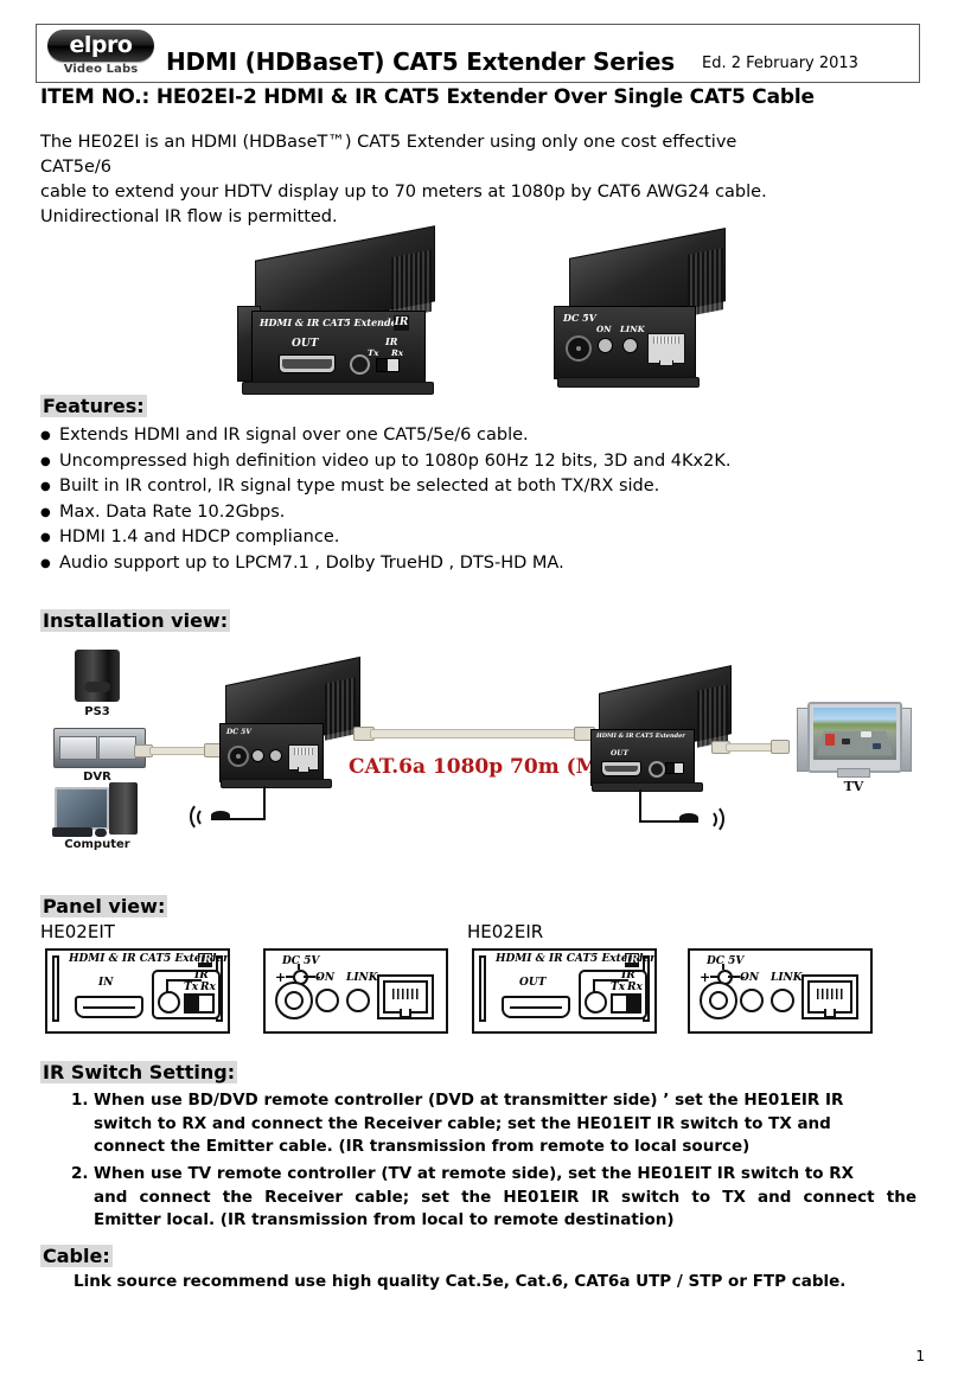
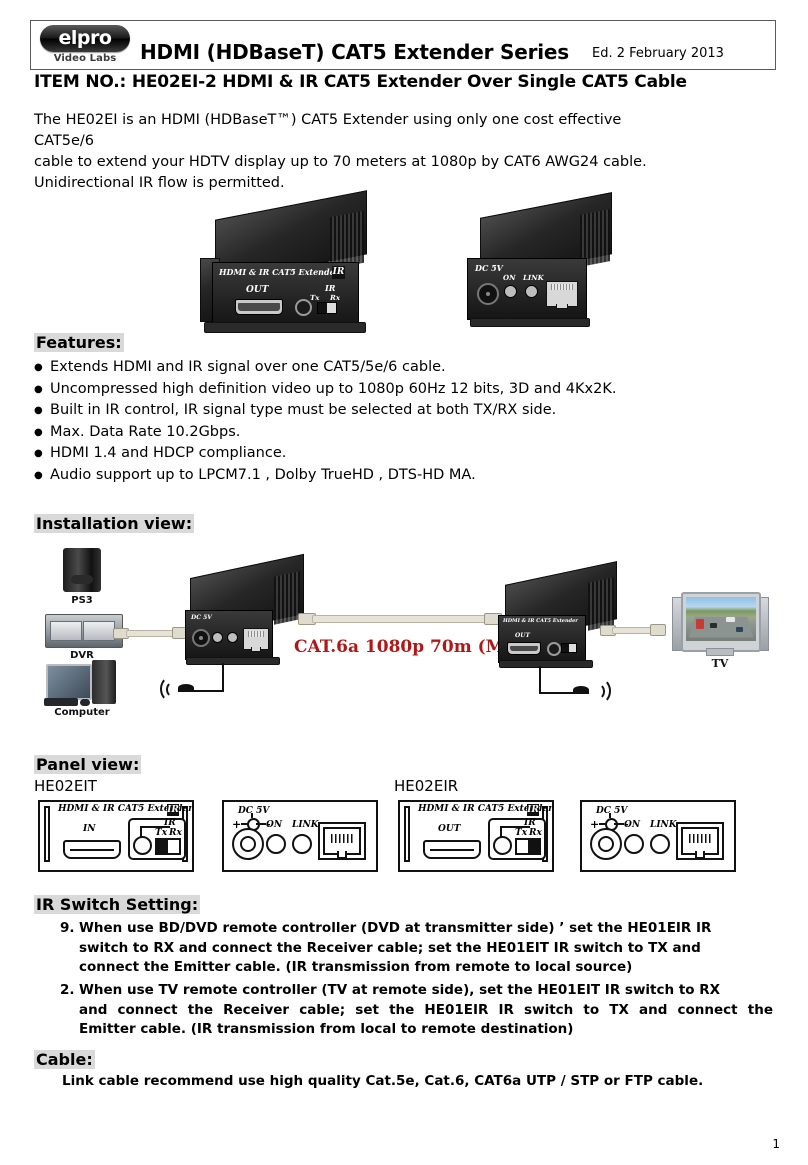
  elpro
  Video Labs
  HDMI (HDBaseT) CAT5 Extender Series
  Ed. 2 February 2013
  ITEM NO.: HE02EI-2 HDMI & IR CAT5 Extender Over Single CAT5 Cable
  The HE02EI is an HDMI (HDBaseT™) CAT5 Extender using only one cost effective CAT5e/6
  cable to extend your HDTV display up to 70 meters at 1080p by CAT6 AWG24 cable.
  Unidirectional IR flow is permitted.
  HDMI & IR CAT5 Extend
  IR
  OUT
  IR
  Tx
  Rx
  DC 5V
  ON
  LINK
  Features:
  Extends HDMI and IR signal over one CAT5/5e/6 cable.
  Uncompressed high definition video up to 1080p 60Hz 12 bits, 3D and 4Kx2K.
  Built in IR control, IR signal type must be selected at both TX/RX side.
  Max. Data Rate 10.2Gbps.
  HDMI 1.4 and HDCP compliance.
  Audio support up to LPCM7.1 , Dolby TrueHD , DTS-HD MA.
  Installation view:
  PS3
  DVR
  Computer
  CAT.6a 1080p 70m (M
  TV
  Panel view:
  HE02EIT
  HE02EIR
  HDMI & IR CAT5 Extder
  IR
  IN
  IR
  Tx
  Rx
  DC 5V
  +
  -
  ON
  LINK
  HDMI & IR CAT5 Extder
  IR
  OUT
  IR
  Tx
  Rx
  DC 5V
  +
  -
  ON
  LINK
  IR Switch Setting:
- 1.
+ 9.
  When use BD/DVD remote controller (DVD at transmitter side) ’ set the HE01EIR IR
  switch to RX and connect the Receiver cable; set the HE01EIT IR switch to TX and
  connect the Emitter cable. (IR transmission from remote to local source)
  2.
  When use TV remote controller (TV at remote side), set the HE01EIT IR switch to RX
  and connect the Receiver cable; set the HE01EIR IR switch to TX and connect the
- Emitter local. (IR transmission from local to remote destination)
+ Emitter cable. (IR transmission from local to remote destination)
  Cable:
- Link source recommend use high quality Cat.5e, Cat.6, CAT6a UTP / STP or FTP cable.
+ Link cable recommend use high quality Cat.5e, Cat.6, CAT6a UTP / STP or FTP cable.
  1
